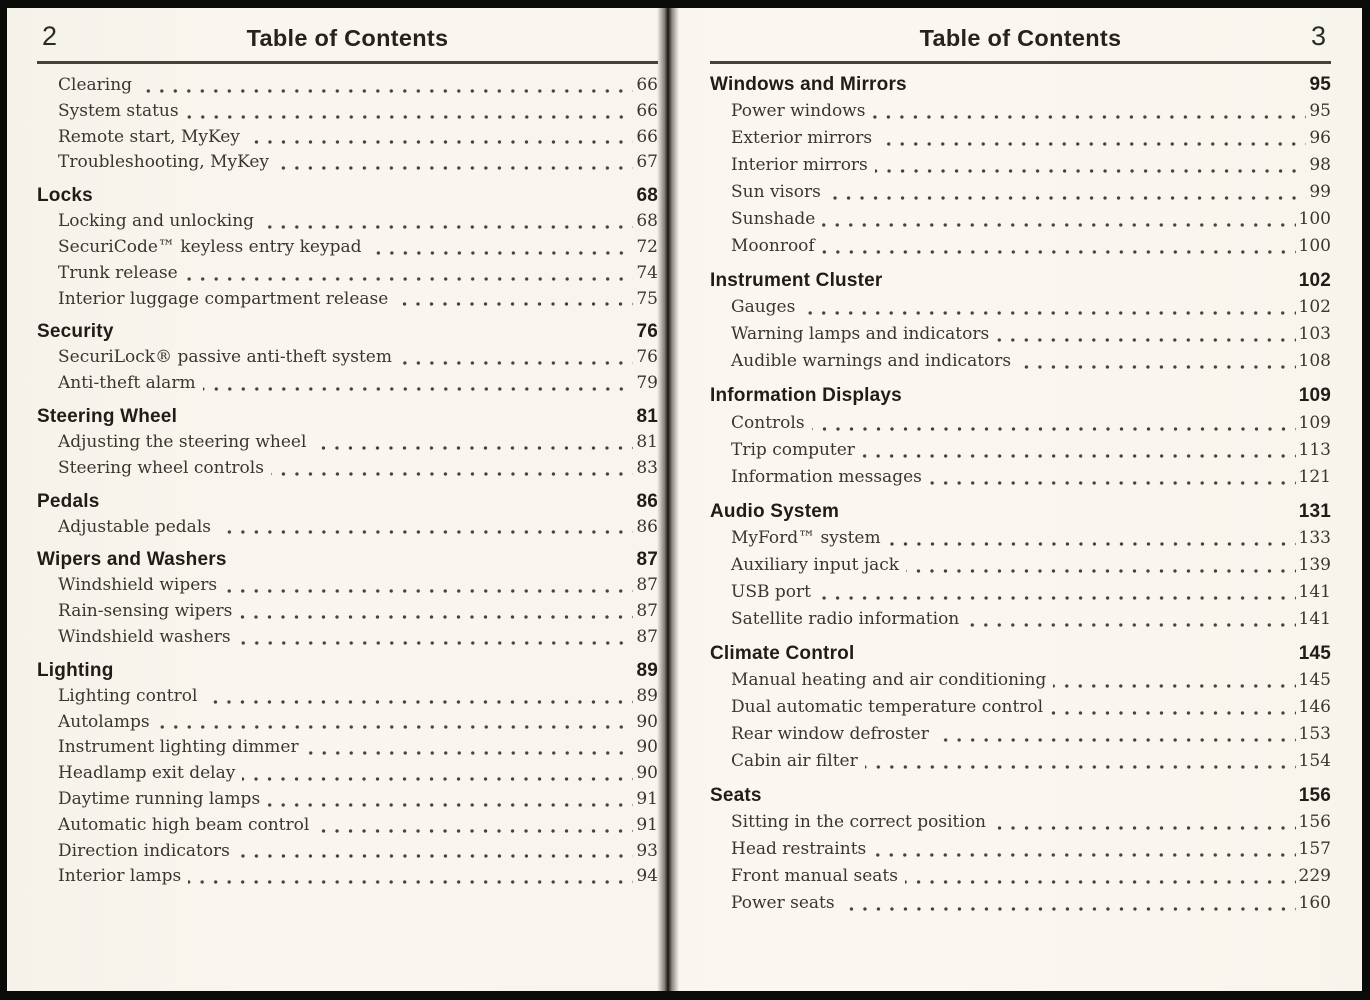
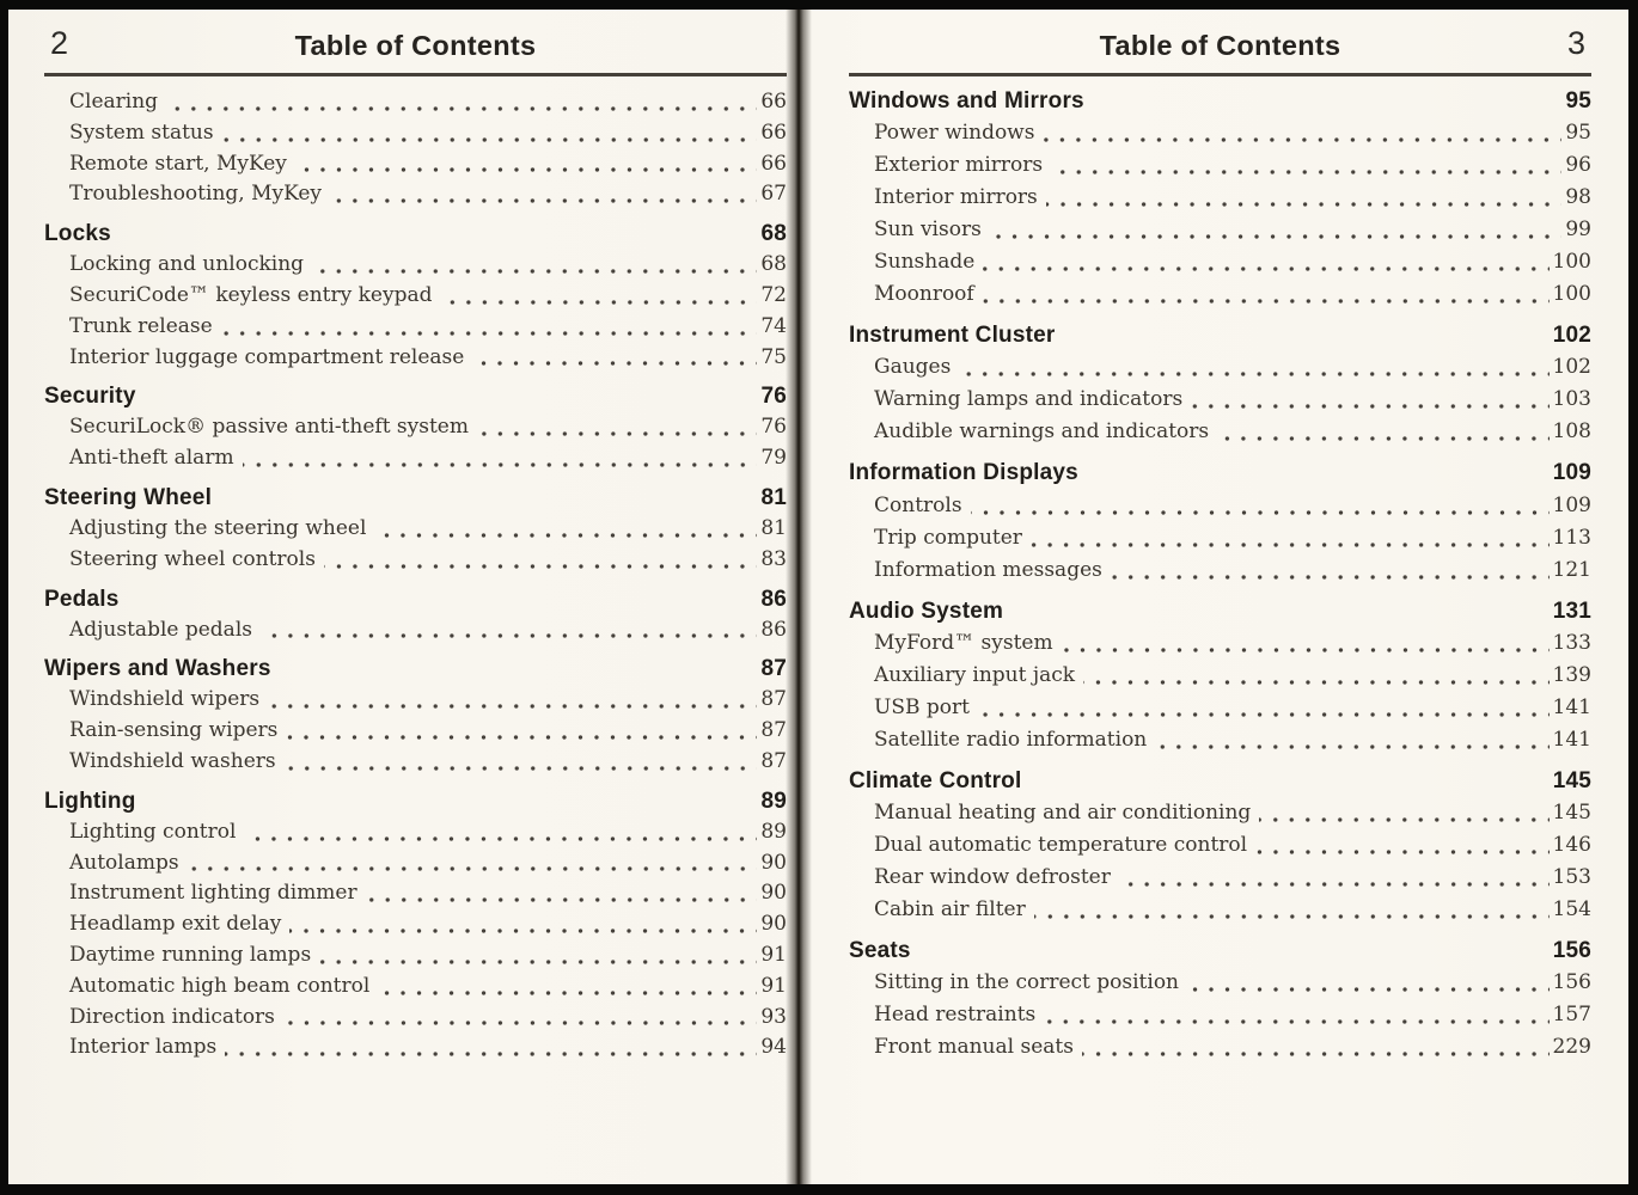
  2
  Table of Contents
  Clearing
  66
  System status
  66
  Remote start, MyKey
  66
  Troubleshooting, MyKey
  67
  Locks
  68
  Locking and unlocking
  68
  SecuriCode™ keyless entry keypad
  72
  Trunk release
  74
  Interior luggage compartment release
  75
  Security
  76
  SecuriLock® passive anti-theft system
  76
  Anti-theft alarm
  79
  Steering Wheel
  81
  Adjusting the steering wheel
  81
  Steering wheel controls
  83
  Pedals
  86
  Adjustable pedals
  86
  Wipers and Washers
  87
  Windshield wipers
  87
  Rain-sensing wipers
  87
  Windshield washers
  87
  Lighting
  89
  Lighting control
  89
  Autolamps
  90
  Instrument lighting dimmer
  90
  Headlamp exit delay
  90
  Daytime running lamps
  91
  Automatic high beam control
  91
  Direction indicators
  93
  Interior lamps
  94
  Table of Contents
  3
  Windows and Mirrors
  95
  Power windows
  95
  Exterior mirrors
  96
  Interior mirrors
  98
  Sun visors
  99
  Sunshade
  100
  Moonroof
  100
  Instrument Cluster
  102
  Gauges
  102
  Warning lamps and indicators
  103
  Audible warnings and indicators
  108
  Information Displays
  109
  Controls
  109
  Trip computer
  113
  Information messages
  121
  Audio System
  131
  MyFord™ system
  133
  Auxiliary input jack
  139
  USB port
  141
  Satellite radio information
  141
  Climate Control
  145
  Manual heating and air conditioning
  145
  Dual automatic temperature control
  146
  Rear window defroster
  153
  Cabin air filter
  154
  Seats
  156
  Sitting in the correct position
  156
  Head restraints
  157
  Front manual seats
  229
- Power seats
- 160
